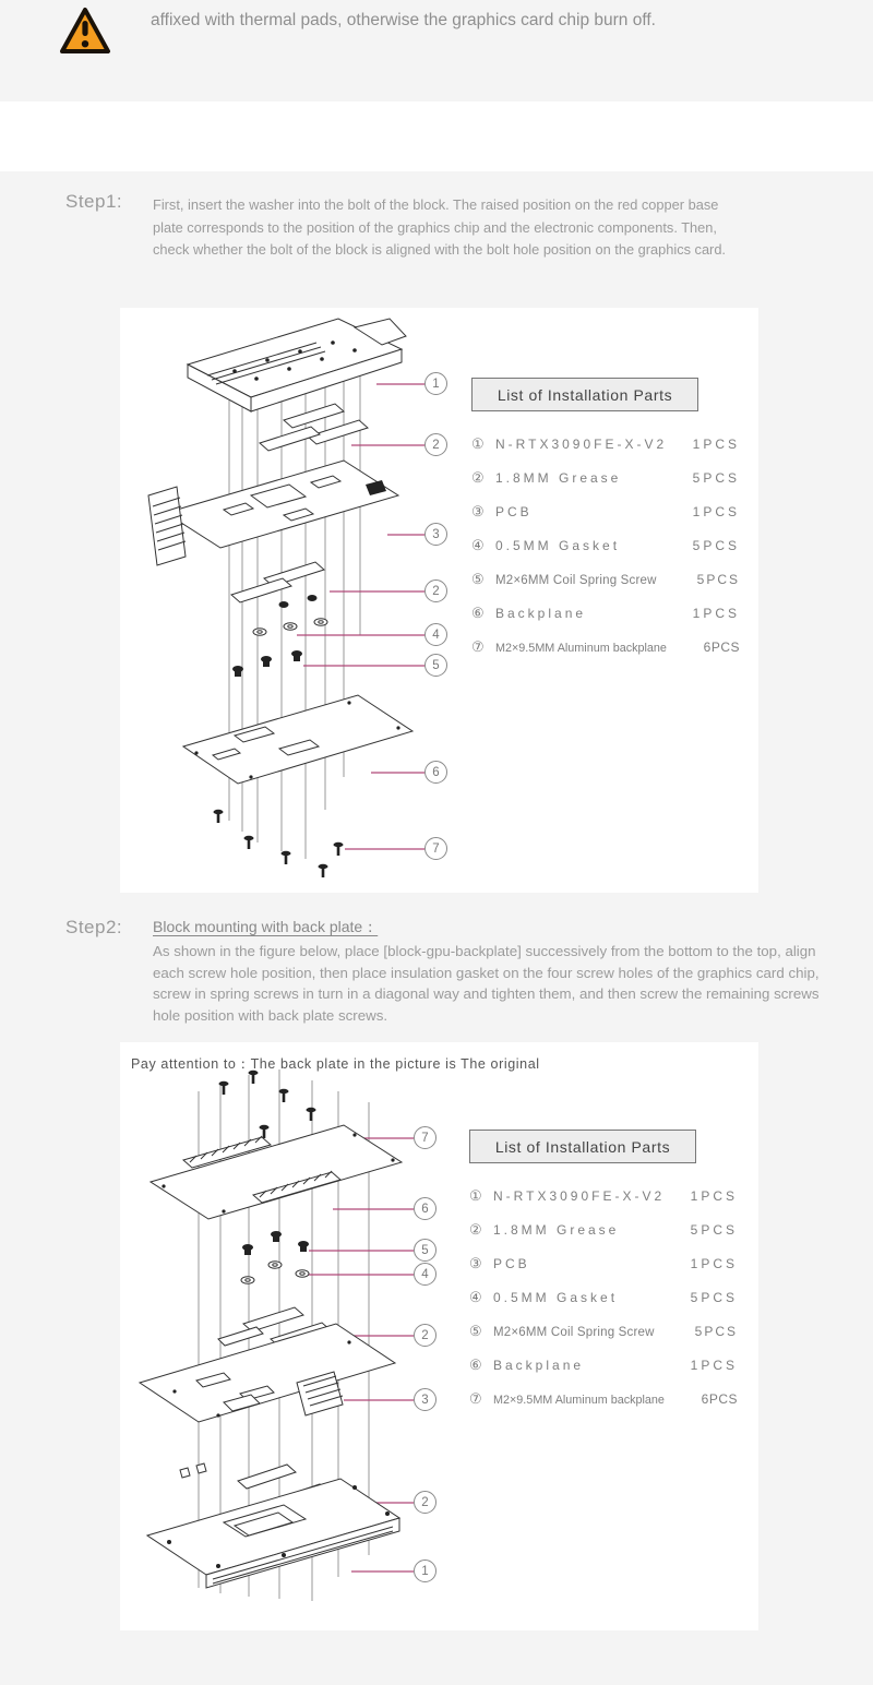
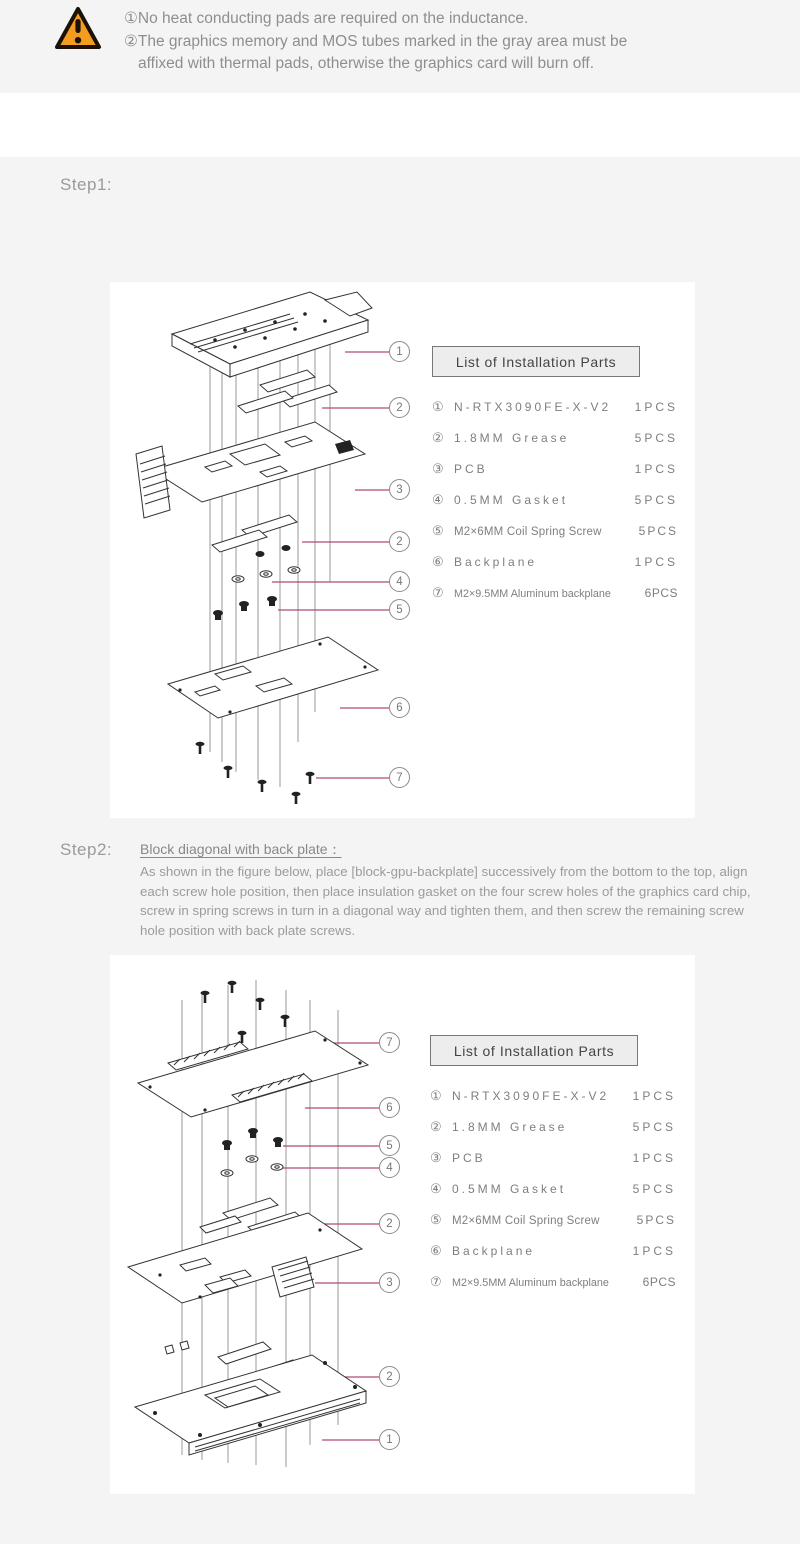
+ ①No heat conducting pads are required on the inductance.
+ ②The graphics memory and MOS tubes marked in the gray area must be
- affixed with thermal pads, otherwise the graphics card chip burn off.
+ affixed with thermal pads, otherwise the graphics card will burn off.
  Step1:
- First, insert the washer into the bolt of the block. The raised position on the red copper base plate corresponds to the position of the graphics chip and the electronic components. Then, check whether the bolt of the block is aligned with the bolt hole position on the graphics card.
  1
  2
  3
  2
  4
  5
  6
  7
  List of Installation Parts
  ①
  N-RTX3090FE-X-V2
  1PCS
  ②
  1.8MM Grease
  5PCS
  ③
  PCB
  1PCS
  ④
  0.5MM Gasket
  5PCS
  ⑤
  M2×6MM Coil Spring Screw
  5PCS
  ⑥
  Backplane
  1PCS
  ⑦
  M2×9.5MM Aluminum backplane
  6PCS
  Step2:
- Block mounting with back plate：
+ Block diagonal with back plate：
- As shown in the figure below, place [block-gpu-backplate] successively from the bottom to the top, align each screw hole position, then place insulation gasket on the four screw holes of the graphics card chip, screw in spring screws in turn in a diagonal way and tighten them, and then screw the remaining screws hole position with back plate screws.
+ As shown in the figure below, place [block-gpu-backplate] successively from the bottom to the top, align each screw hole position, then place insulation gasket on the four screw holes of the graphics card chip, screw in spring screws in turn in a diagonal way and tighten them, and then screw the remaining screw hole position with back plate screws.
- Pay attention to：The back plate in the picture is The original
  7
  6
  5
  4
  2
  3
  2
  1
  List of Installation Parts
  ①
  N-RTX3090FE-X-V2
  1PCS
  ②
  1.8MM Grease
  5PCS
  ③
  PCB
  1PCS
  ④
  0.5MM Gasket
  5PCS
  ⑤
  M2×6MM Coil Spring Screw
  5PCS
  ⑥
  Backplane
  1PCS
  ⑦
  M2×9.5MM Aluminum backplane
  6PCS
